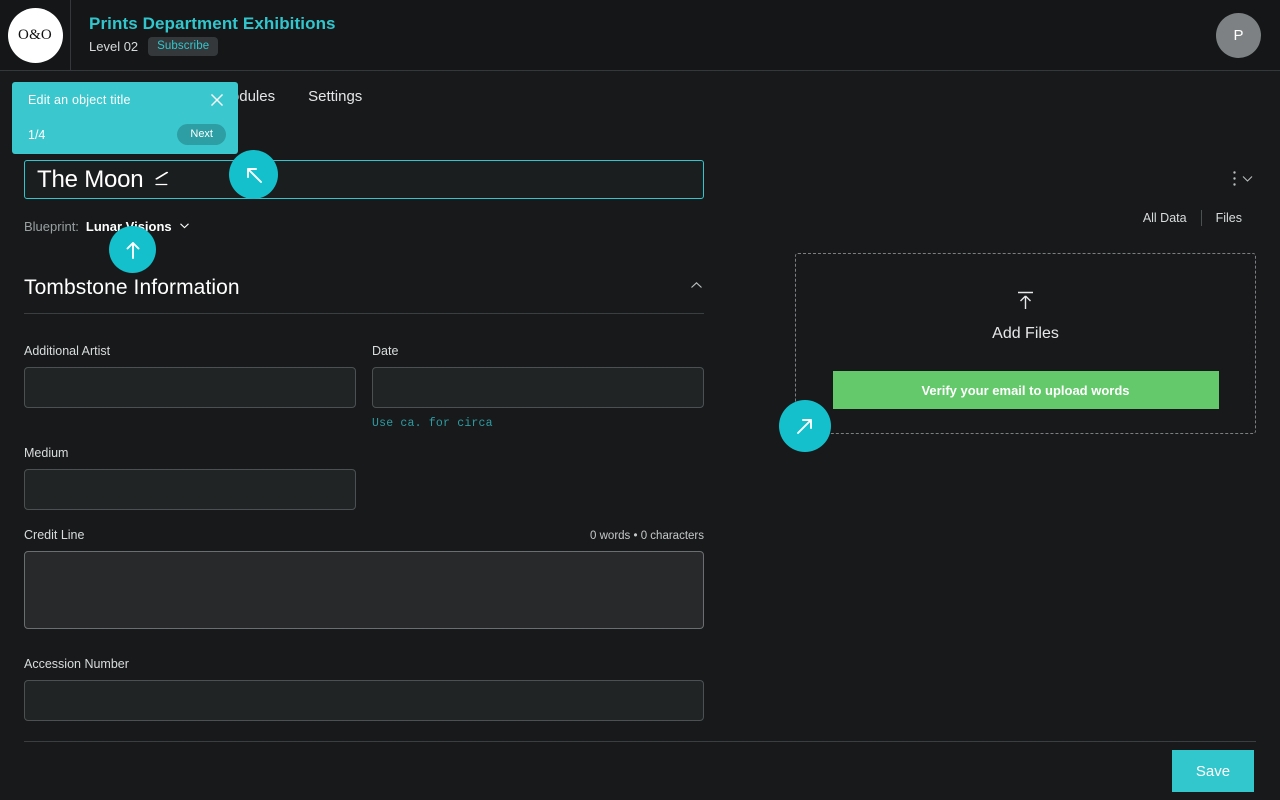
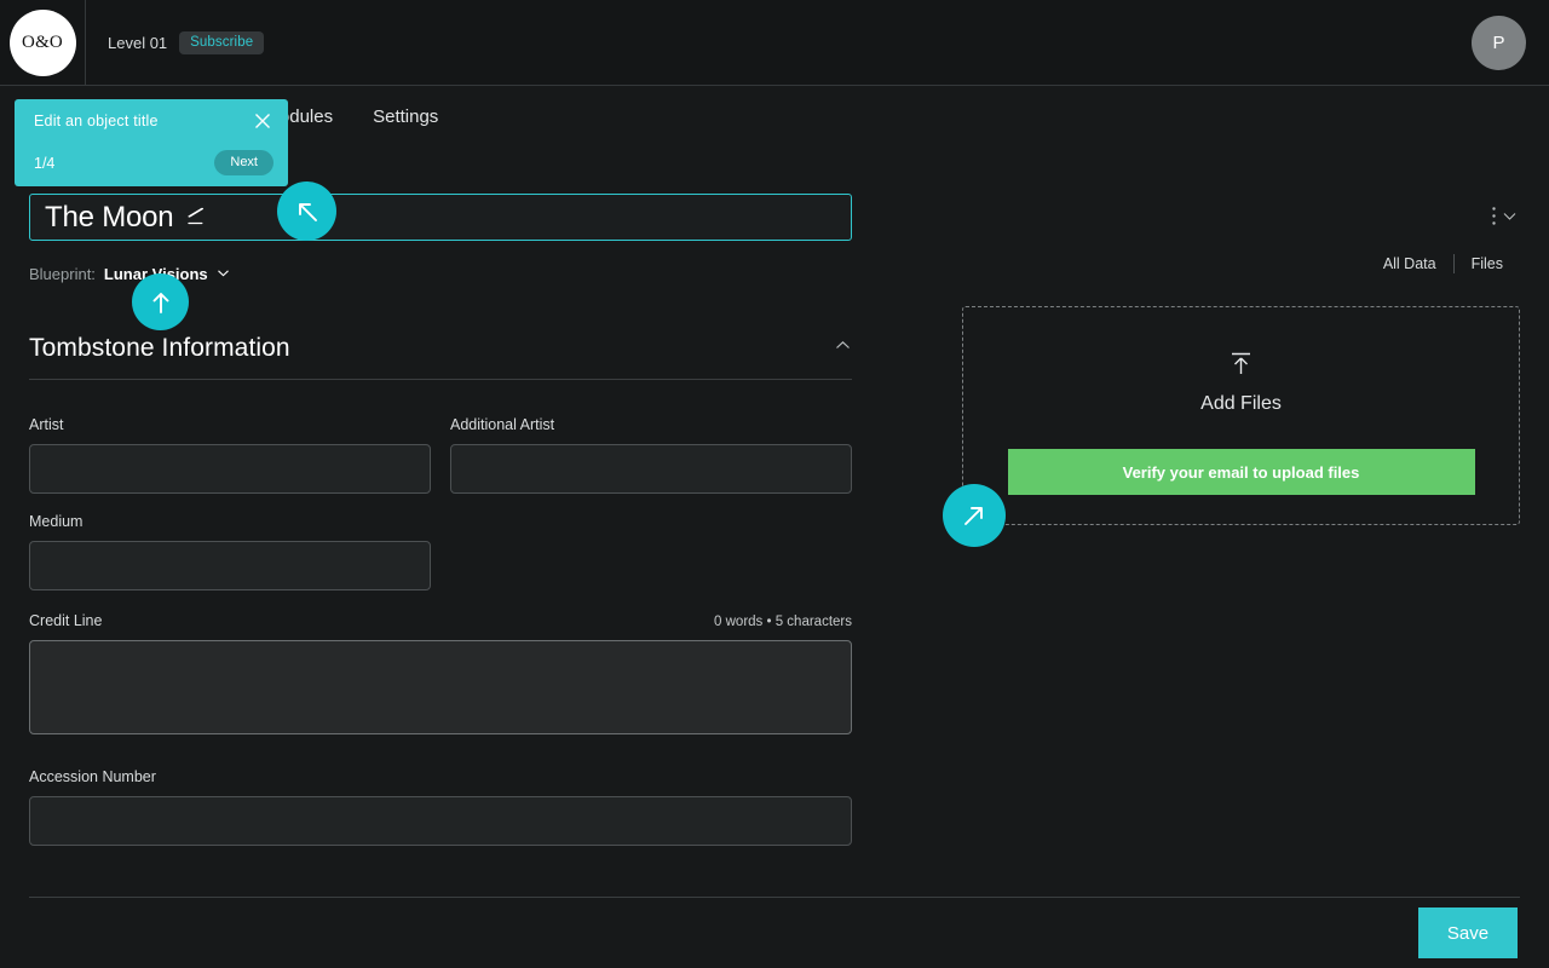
  O&O
- Prints Department Exhibitions
- Level 02
+ Level 01
  Subscribe
  P
  dules
  Settings
  Edit an object title
  1/4
  Next
  The Moon
  Blueprint:
  Lunarsions
  Tombstone Information
+ Artist
  Additional Artist
- Date
- Use ca. for circa
  Medium
  Credit Line
- 0 words • 0 characters
+ 0 words • 5 characters
  Accession Number
  All Data
  Files
  Add Files
- Verify your email to upload words
+ Verify your email to upload files
  Save
